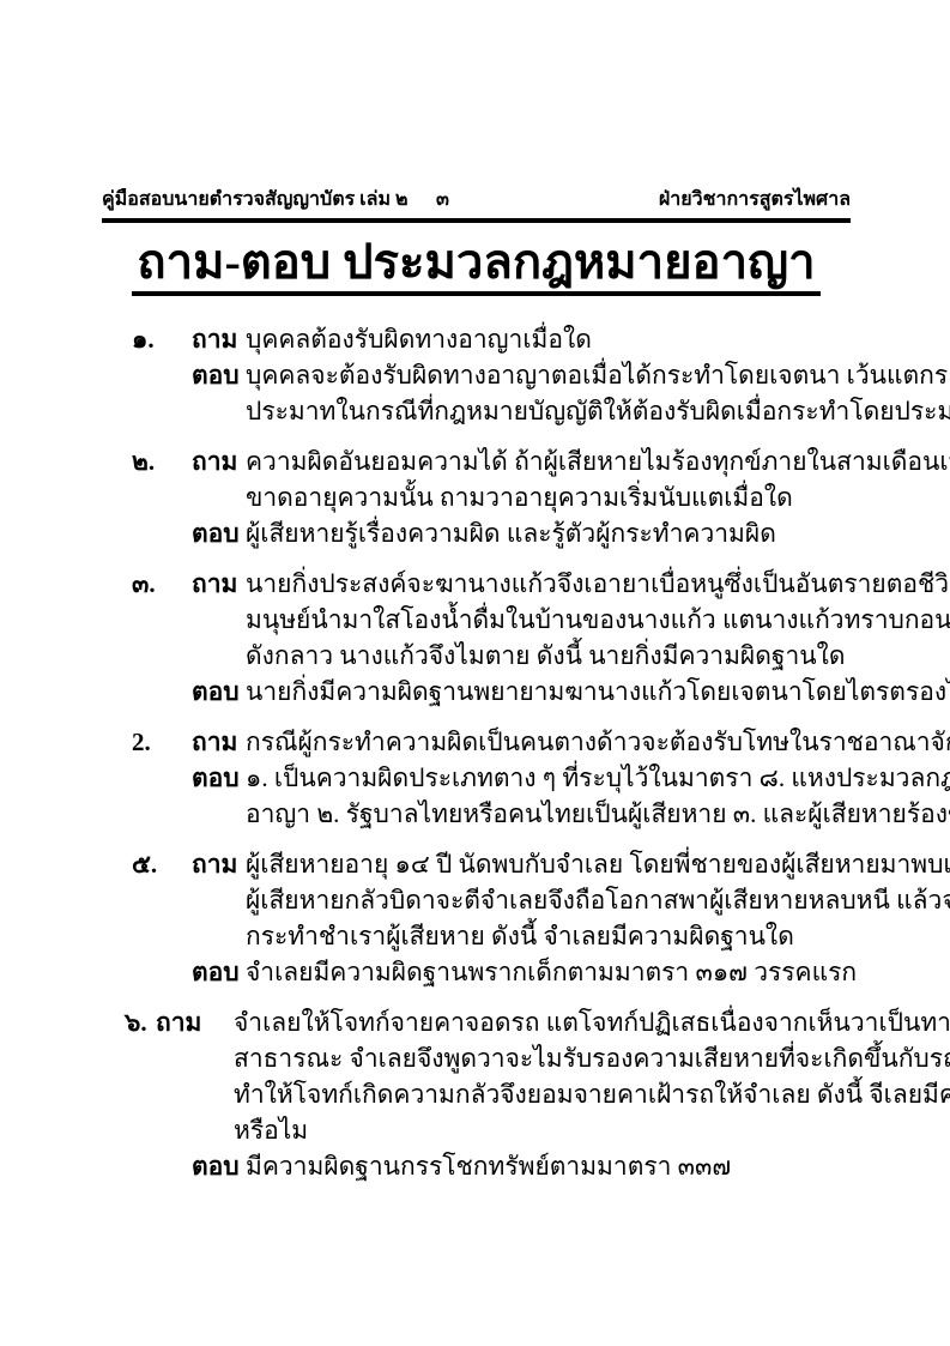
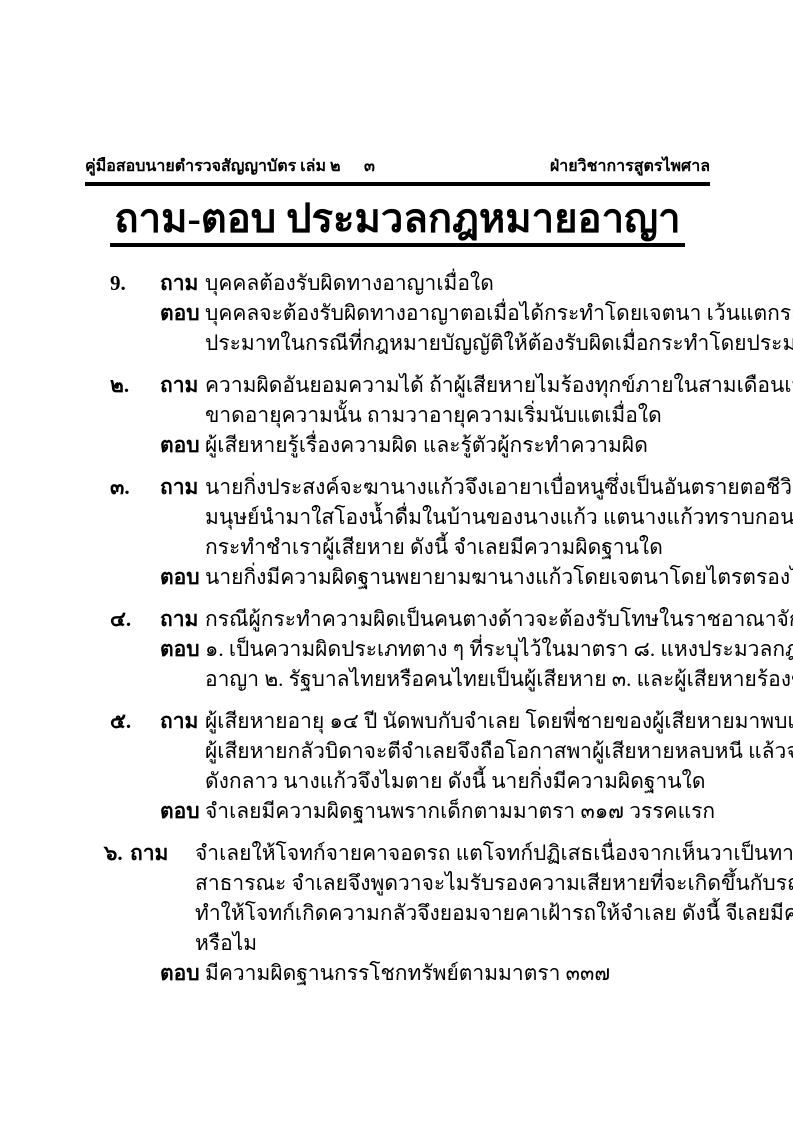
  คู่มือสอบนายตำรวจสัญญาบัตร เล่ม ๒
  ๓
  ฝ่ายวิชาการสูตรไพศาล
  ถาม-ตอบ ประมวลกฎหมายอาญา
- ๑.
+ 9.
  ถาม
  บุคคลต้องรับผิดทางอาญาเมื่อใด
  ตอบ
  บุคคลจะต้องรับผิดทางอาญาตอเมื่อได้กระทำโดยเจตนา เว้นแตกร
  ประมาทในกรณีที่กฎหมายบัญญัติให้ต้องรับผิดเมื่อกระทำโดยประม
  ๒.
  ถาม
  ความผิดอันยอมความได้ ถ้าผู้เสียหายไมร้องทุกข์ภายในสามเดือนเ
  ขาดอายุความนั้น ถามวาอายุความเริ่มนับแตเมื่อใด
  ตอบ
  ผู้เสียหายรู้เรื่องความผิด และรู้ตัวผู้กระทำความผิด
  ๓.
  ถาม
  นายกิ่งประสงค์จะฆานางแก้วจึงเอายาเบื่อหนูซึ่งเป็นอันตรายตอชีวิ
  มนุษย์นำมาใสโองน้ำดื่มในบ้านของนางแก้ว แตนางแก้วทราบกอน
- ดังกลาว นางแก้วจึงไมตาย ดังนี้ นายกิ่งมีความผิดฐานใด
+ กระทำชำเราผู้เสียหาย ดังนี้ จำเลยมีความผิดฐานใด
  ตอบ
  นายกิ่งมีความผิดฐานพยายามฆานางแก้วโดยเจตนาโดยไตรตรอง
- 2.
+ ๔.
  ถาม
  กรณีผู้กระทำความผิดเป็นคนตางด้าวจะต้องรับโทษในราชอาณาจั
  ตอบ
  ๑. เป็นความผิดประเภทตาง ๆ ที่ระบุไว้ในมาตรา ๘. แหงประมวลกฎ
  อาญา ๒. รัฐบาลไทยหรือคนไทยเป็นผู้เสียหาย ๓. และผู้เสียหายร้อง
  ๕.
  ถาม
  ผู้เสียหายอายุ ๑๔ ปี นัดพบกับจำเลย โดยพี่ชายของผู้เสียหายมาพบเ
  ผู้เสียหายกลัวบิดาจะตีจำเลยจึงถือโอกาสพาผู้เสียหายหลบหนี แล้ว
- กระทำชำเราผู้เสียหาย ดังนี้ จำเลยมีความผิดฐานใด
+ ดังกลาว นางแก้วจึงไมตาย ดังนี้ นายกิ่งมีความผิดฐานใด
  ตอบ
  จำเลยมีความผิดฐานพรากเด็กตามมาตรา ๓๑๗ วรรคแรก
  ๖.
  ถาม
  จำเลยให้โจทก์จายคาจอดรถ แตโจทก์ปฏิเสธเนื่องจากเห็นวาเป็นทา
  สาธารณะ จำเลยจึงพูดวาจะไมรับรองความเสียหายที่จะเกิดขึ้นกับร
  ทำให้โจทก์เกิดความกลัวจึงยอมจายคาเฝ้ารถให้จำเลย ดังนี้ จีเลยมีค
  หรือไม
  ตอบ
  มีความผิดฐานกรรโชกทรัพย์ตามมาตรา ๓๓๗
